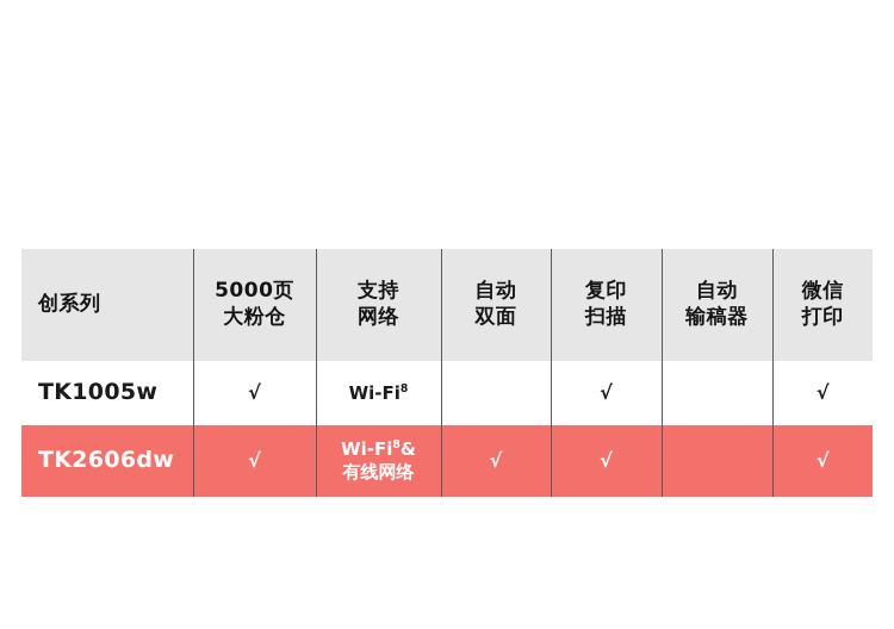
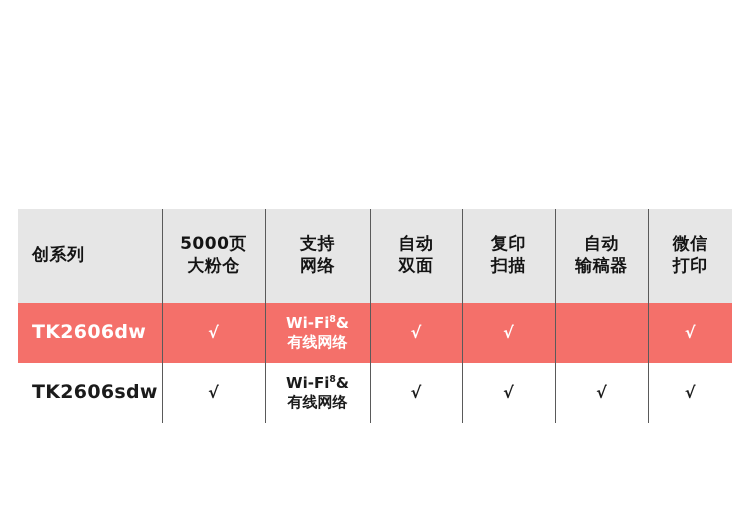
  创系列	5000页 大粉仓	支持 网络	自动 双面	复印 扫描	自动 输稿器	微信 打印
- TK1005w	√	Wi-Fi8		√		√
  TK2606dw	√	Wi-Fi8& 有线网络	√	√		√
+ TK2606sdw	√	Wi-Fi8& 有线网络	√	√	√	√
